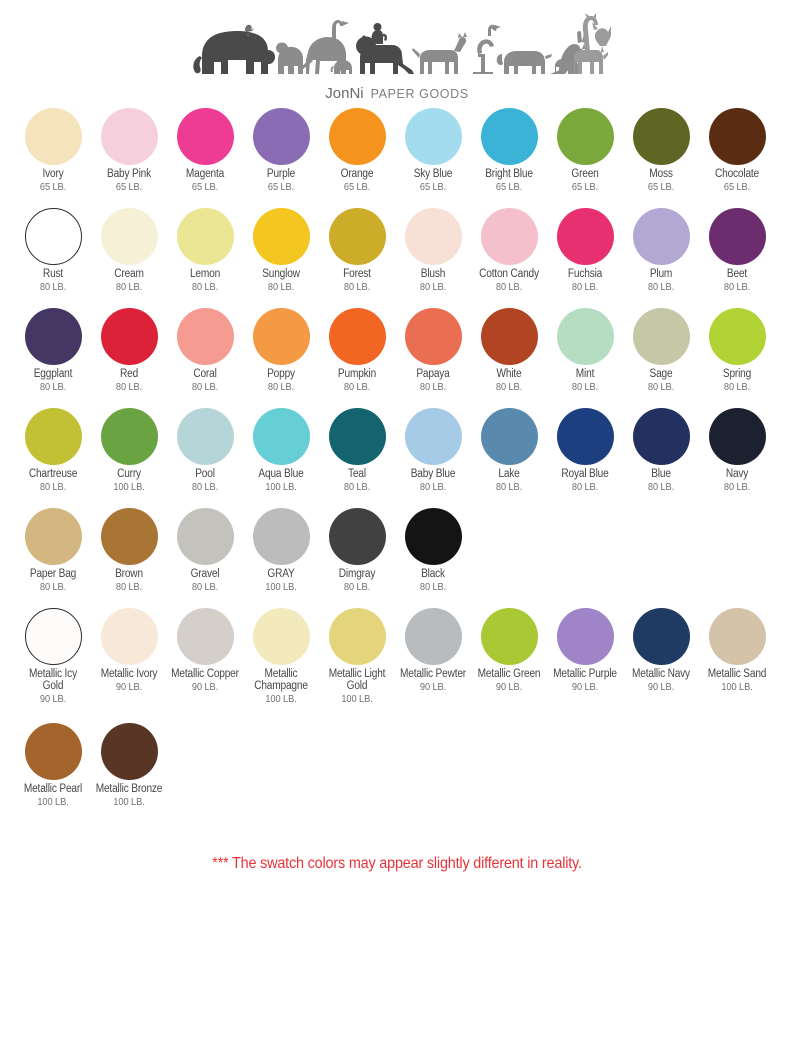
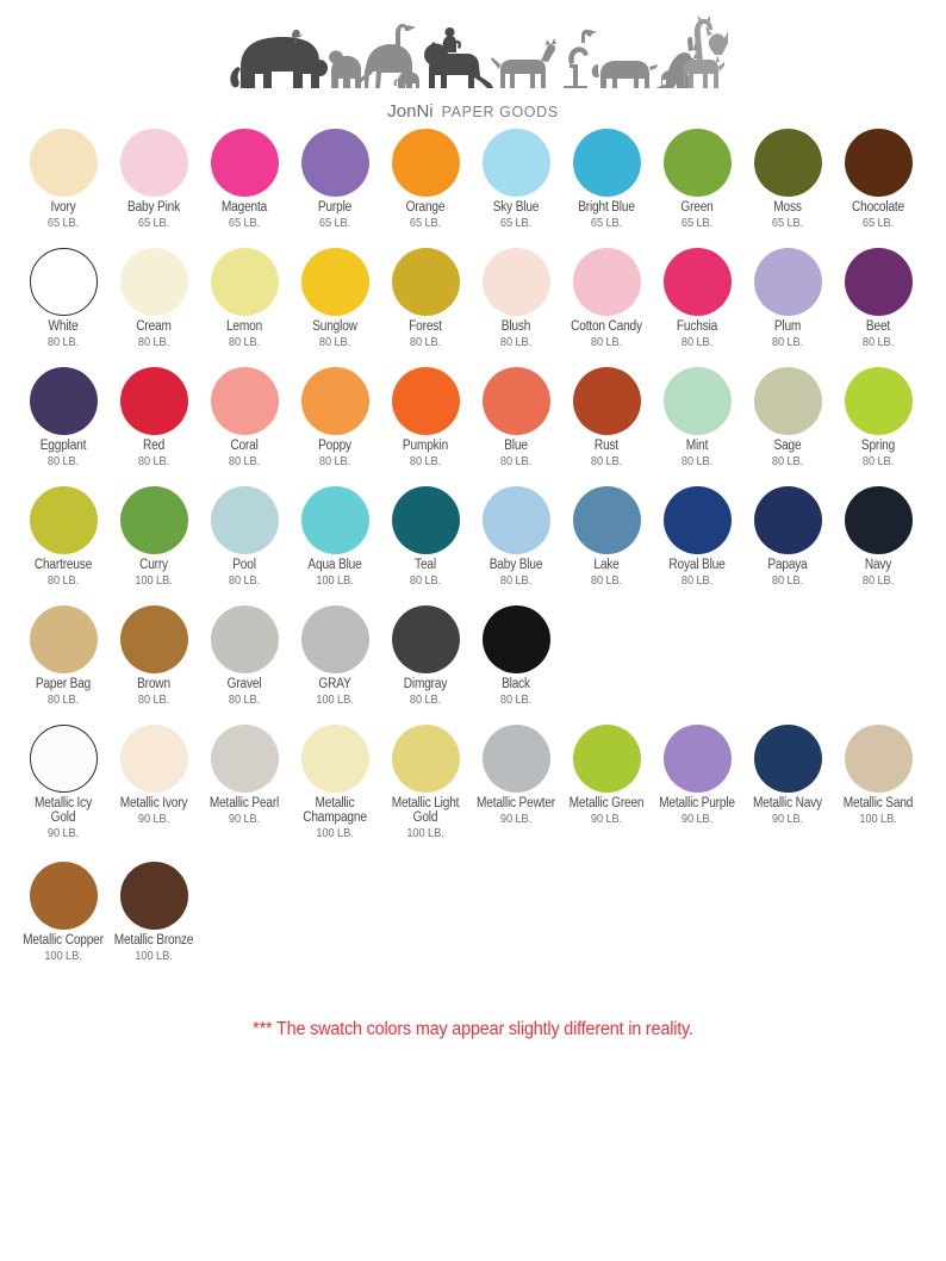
  JonNi
  PAPER GOODS
  Ivory
  65 LB.
  Baby Pink
  65 LB.
  Magenta
  65 LB.
  Purple
  65 LB.
  Orange
  65 LB.
  Sky Blue
  65 LB.
  Bright Blue
  65 LB.
  Green
  65 LB.
  Moss
  65 LB.
  Chocolate
  65 LB.
- Rust
+ White
  80 LB.
  Cream
  80 LB.
  Lemon
  80 LB.
  Sunglow
  80 LB.
  Forest
  80 LB.
  Blush
  80 LB.
  Cotton Candy
  80 LB.
  Fuchsia
  80 LB.
  Plum
  80 LB.
  Beet
  80 LB.
  Eggplant
  80 LB.
  Red
  80 LB.
  Coral
  80 LB.
  Poppy
  80 LB.
  Pumpkin
  80 LB.
- Papaya
+ Blue
  80 LB.
- White
+ Rust
  80 LB.
  Mint
  80 LB.
  Sage
  80 LB.
  Spring
  80 LB.
  Chartreuse
  80 LB.
  Curry
  100 LB.
  Pool
  80 LB.
  Aqua Blue
  100 LB.
  Teal
  80 LB.
  Baby Blue
  80 LB.
  Lake
  80 LB.
  Royal Blue
  80 LB.
- Blue
+ Papaya
  80 LB.
  Navy
  80 LB.
  Paper Bag
  80 LB.
  Brown
  80 LB.
  Gravel
  80 LB.
  GRAY
  100 LB.
  Dimgray
  80 LB.
  Black
  80 LB.
  Metallic Icy Gold
  90 LB.
  Metallic Ivory
  90 LB.
- Metallic Copper
+ Metallic Pearl
  90 LB.
  Metallic Champagne
  100 LB.
  Metallic Light Gold
  100 LB.
  Metallic Pewter
  90 LB.
  Metallic Green
  90 LB.
  Metallic Purple
  90 LB.
  Metallic Navy
  90 LB.
  Metallic Sand
  100 LB.
- Metallic Pearl
+ Metallic Copper
  100 LB.
  Metallic Bronze
  100 LB.
  *** The swatch colors may appear slightly different in reality.
